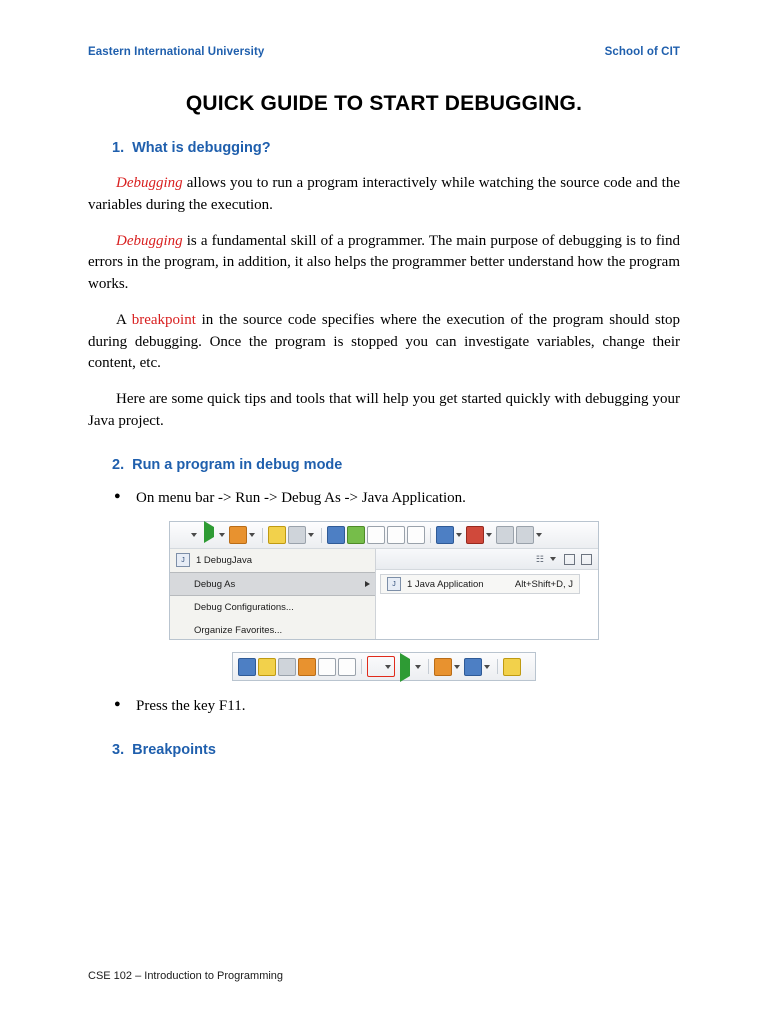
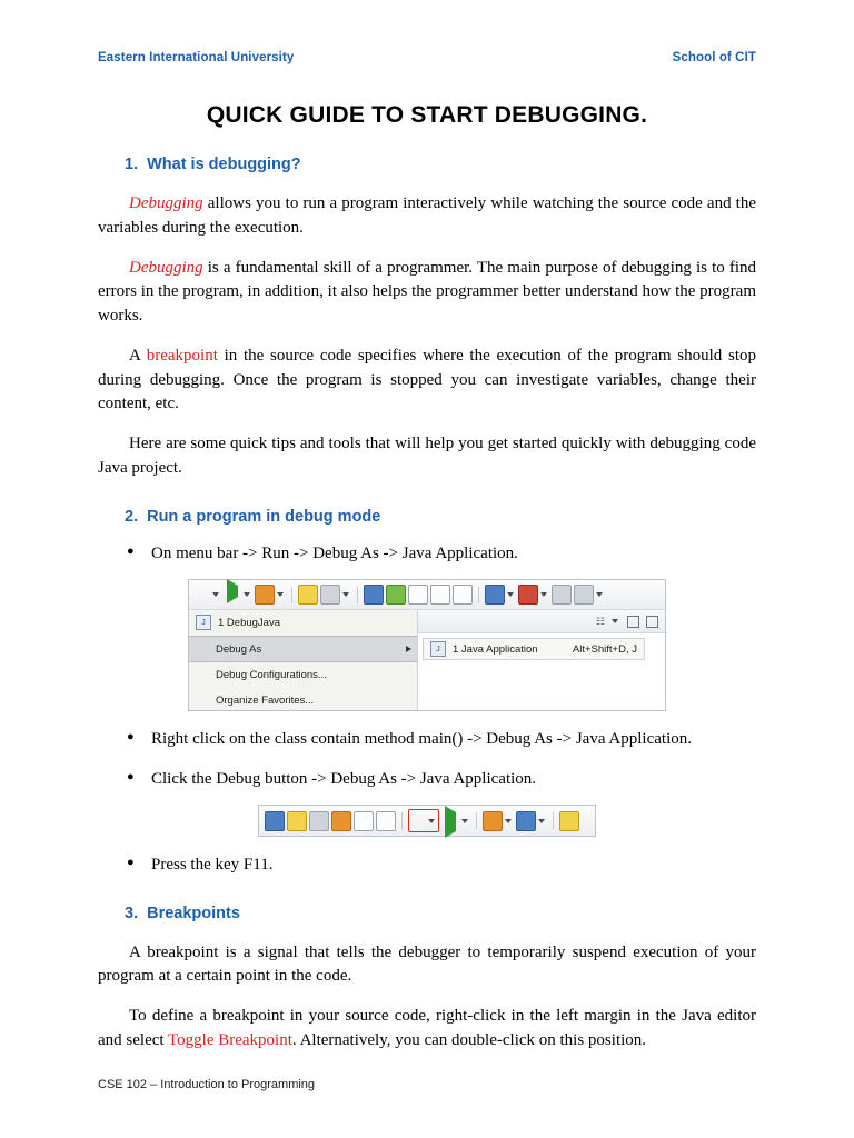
  Eastern International University
  School of CIT
  QUICK GUIDE TO START DEBUGGING.
  1. What is debugging?
  Debugging allows you to run a program interactively while watching the source code and the variables during the execution.
  Debugging is a fundamental skill of a programmer. The main purpose of debugging is to find errors in the program, in addition, it also helps the programmer better understand how the program works.
  A breakpoint in the source code specifies where the execution of the program should stop during debugging. Once the program is stopped you can investigate variables, change their content, etc.
- Here are some quick tips and tools that will help you get started quickly with debugging your Java project.
+ Here are some quick tips and tools that will help you get started quickly with debugging code Java project.
  2. Run a program in debug mode
  On menu bar -> Run -> Debug As -> Java Application.
  1 DebugJava
  Debug As
  Debug Configurations...
  Organize Favorites...
  ☷
  1 Java Application
  Alt+Shift+D, J
+ Right click on the class contain method main() -> Debug As -> Java Application.
+ Click the Debug button -> Debug As -> Java Application.
  Press the key F11.
  3. Breakpoints
+ A breakpoint is a signal that tells the debugger to temporarily suspend execution of your program at a certain point in the code.
+ To define a breakpoint in your source code, right-click in the left margin in the Java editor and select Toggle Breakpoint. Alternatively, you can double-click on this position.
  CSE 102 – Introduction to Programming
